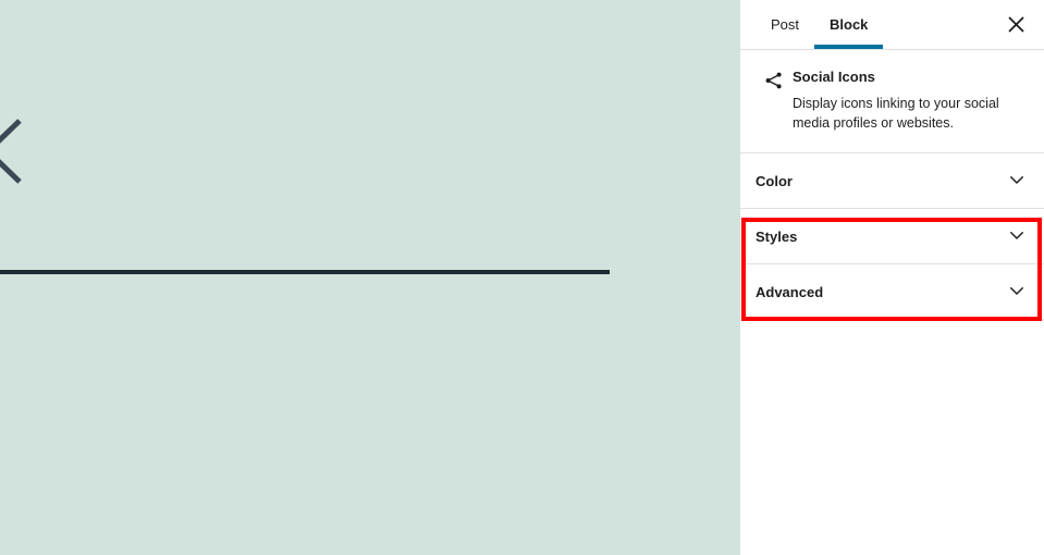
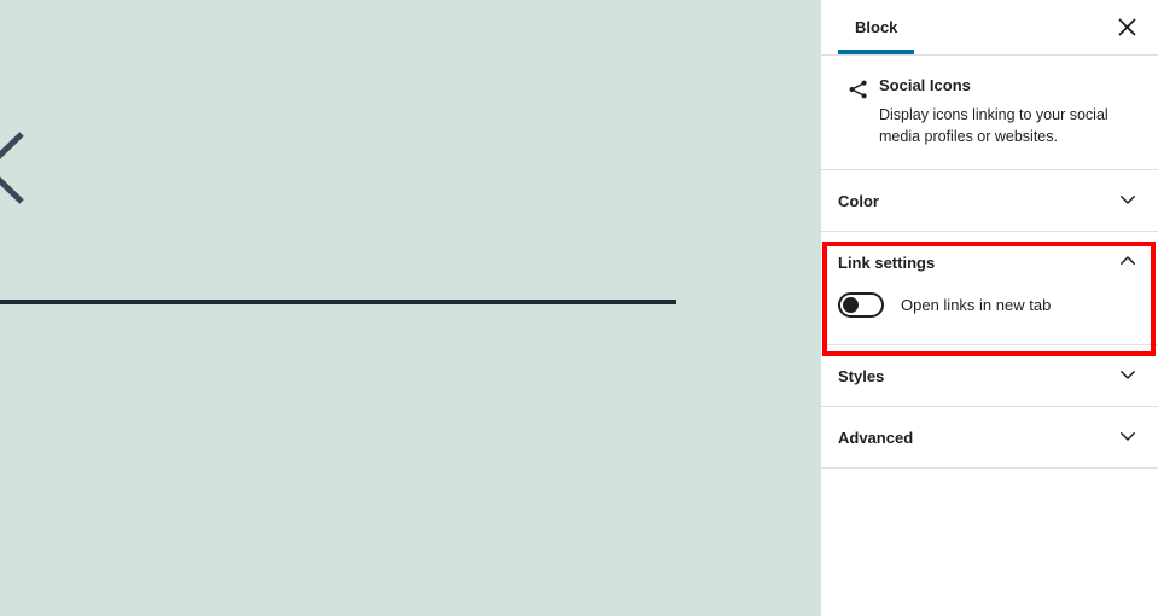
- Post
  Block
  Social Icons
  Display icons linking to your social media profiles or websites.
  Color
+ Link settings
+ Open links in new tab
  Styles
  Advanced
